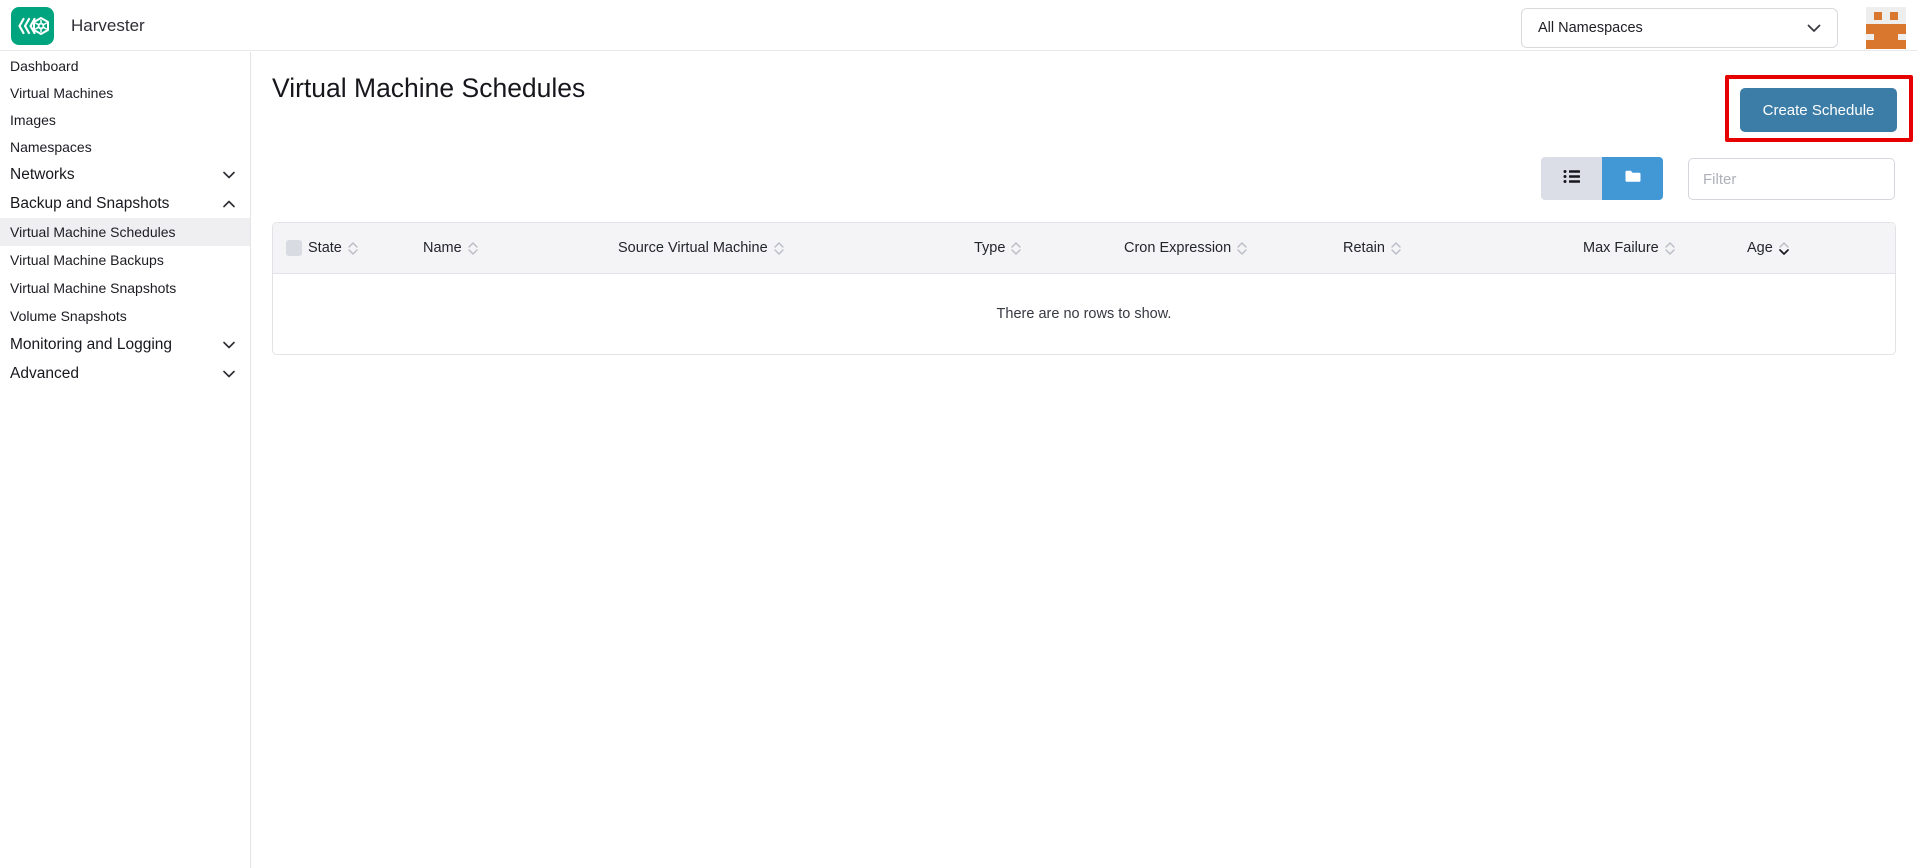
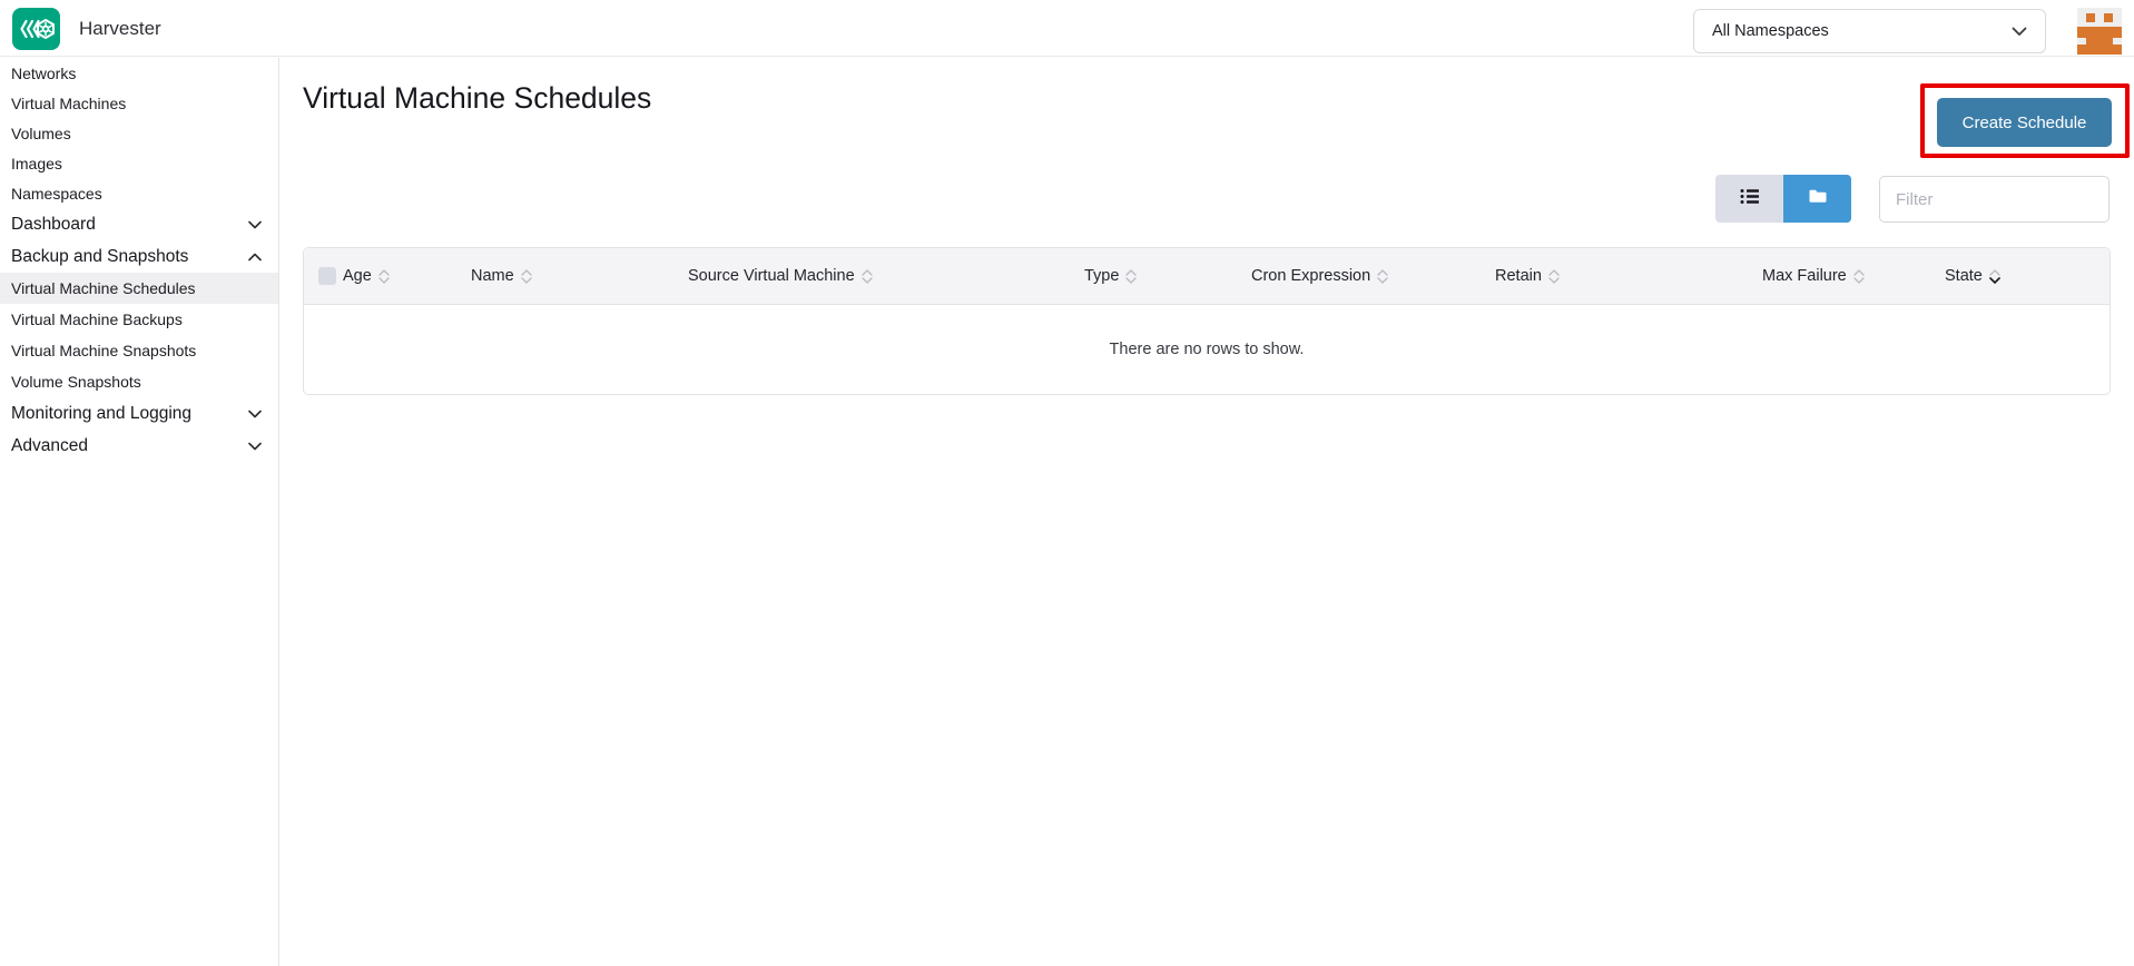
  Harvester
  All Namespaces
- Dashboard
+ Networks
  Virtual Machines
+ Volumes
  Images
  Namespaces
- Networks
+ Dashboard
  Backup and Snapshots
  Virtual Machine Schedules
  Virtual Machine Backups
  Virtual Machine Snapshots
  Volume Snapshots
  Monitoring and Logging
  Advanced
  Virtual Machine Schedules
  Create Schedule
  Filter
- State
+ Age
  Name
  Source Virtual Machine
  Type
  Cron Expression
  Retain
  Max Failure
- Age
+ State
  There are no rows to show.
